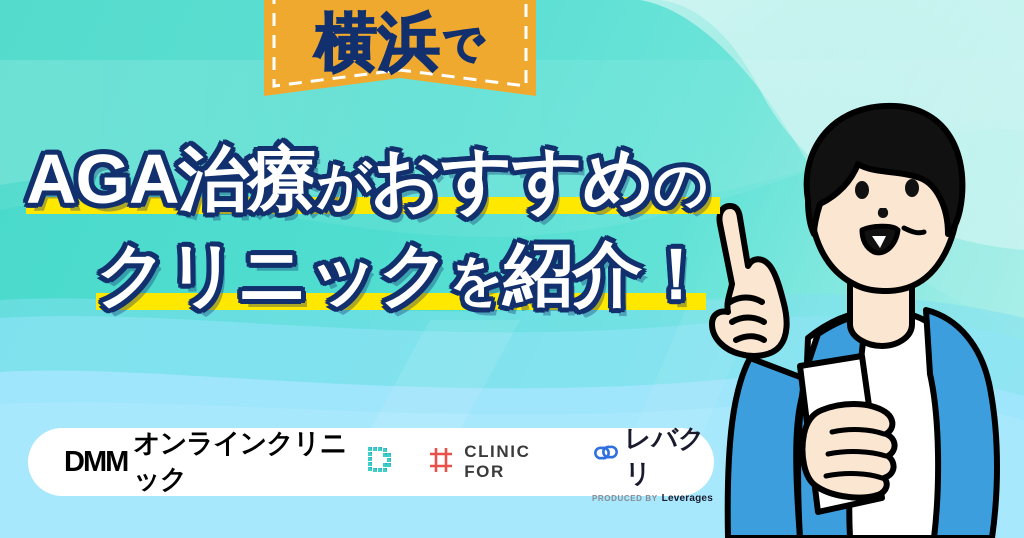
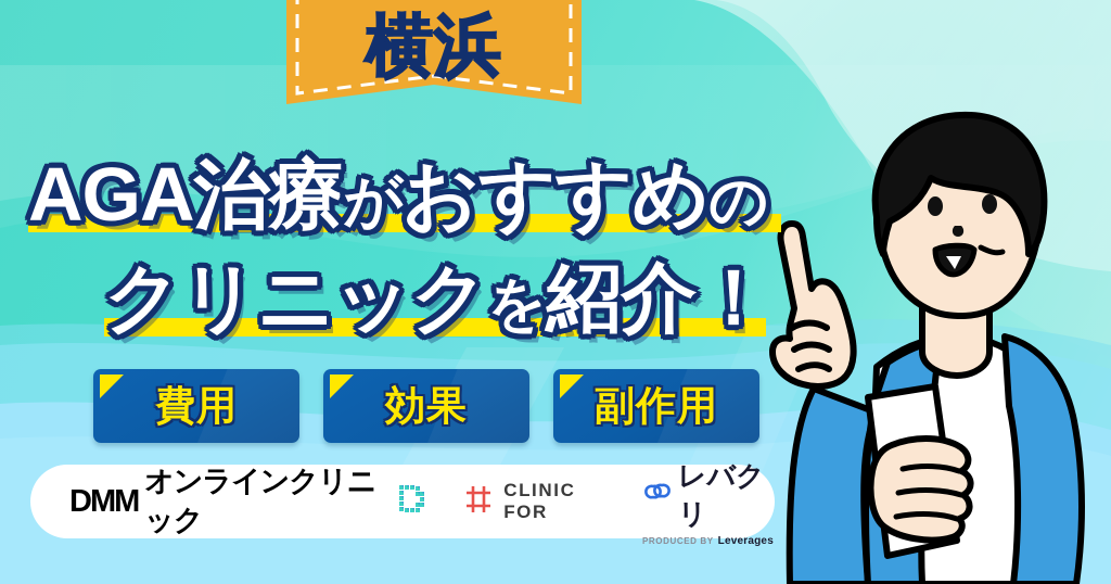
  横浜
- で
  AGA治療がおすすめの
  クリニックを紹介！
+ 費用
+ 効果
+ 副作用
  DMM
  オンラインクリニック
  CLINIC FOR
  レバクリ
  PRODUCED BY
  Leverages
